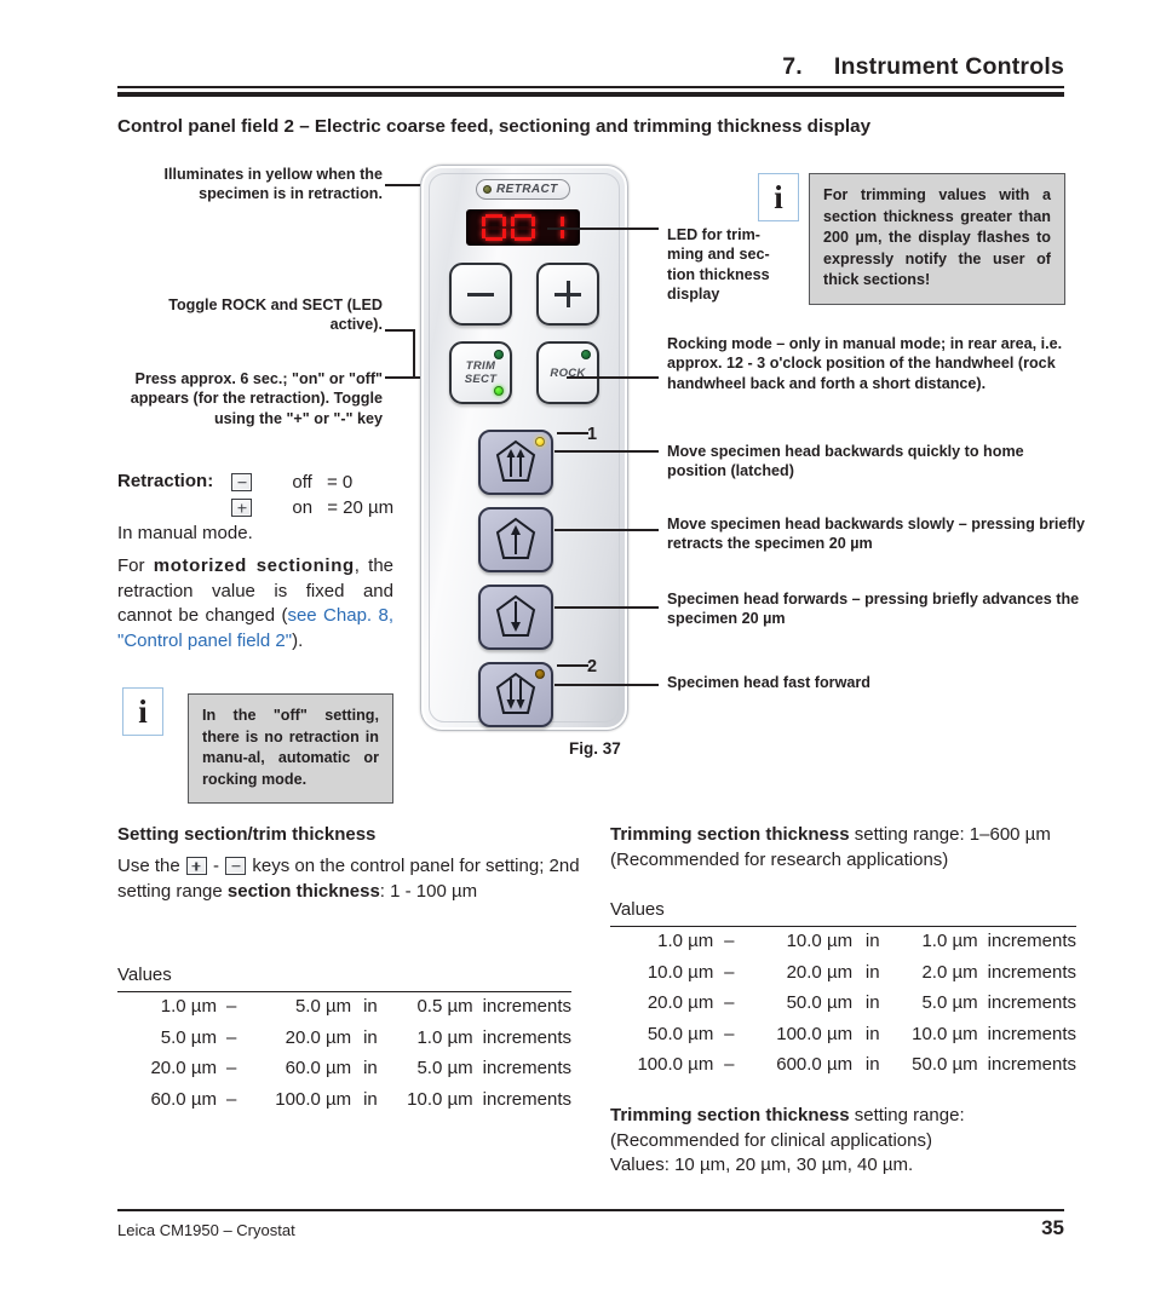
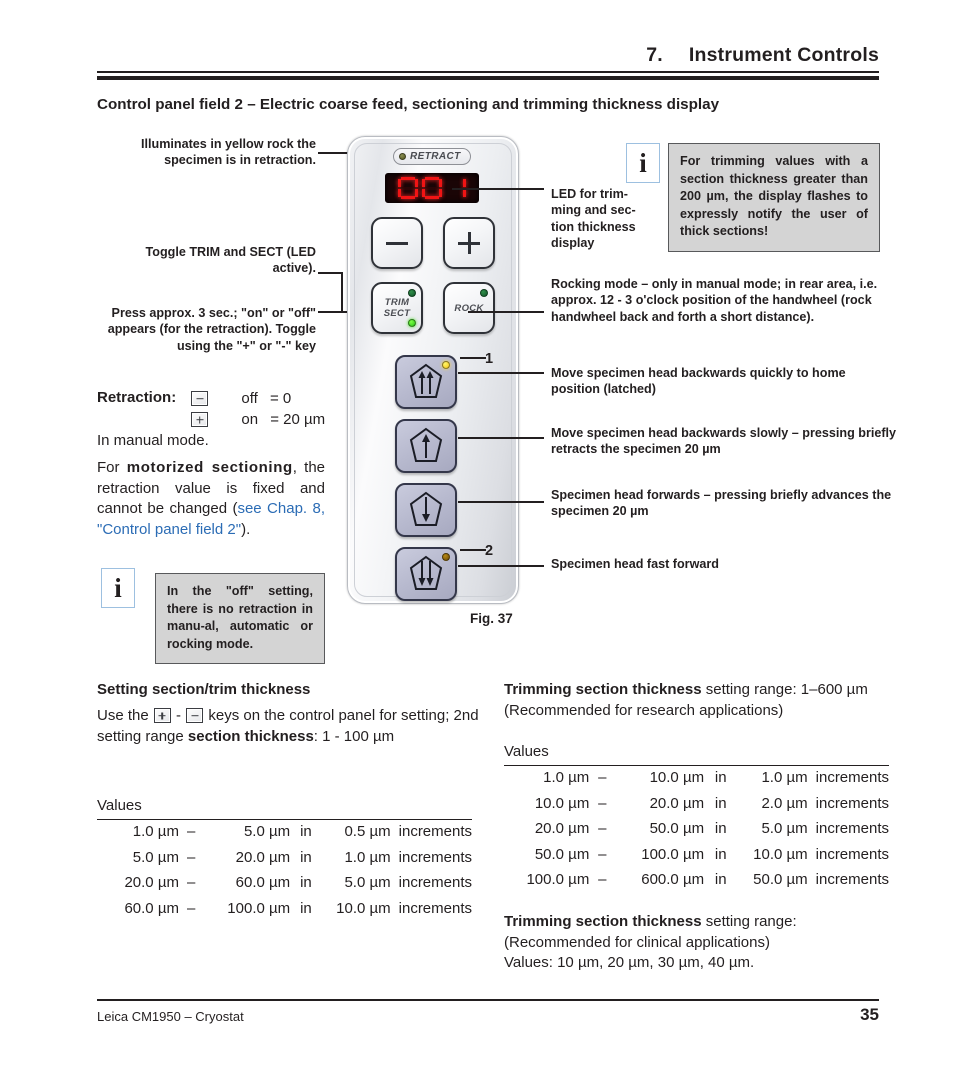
  7. Instrument Controls
  Control panel field 2 – Electric coarse feed, sectioning and trimming thickness display
- Illuminates in yellow when the specimen is in retraction.
+ Illuminates in yellow rock the specimen is in retraction.
- Toggle ROCK and SECT (LED active).
+ Toggle TRIM and SECT (LED active).
- Press approx. 6 sec.; "on" or "off" appears (for the retraction). Toggle using the "+" or "-" key
+ Press approx. 3 sec.; "on" or "off" appears (for the retraction). Toggle using the "+" or "-" key
  RETRACT
  TRIM
  SECT
  ROCK
  1
  2
  Fig. 37
  LED for trim-ming and sec-tion thickness display
  Rocking mode – only in manual mode; in rear area, i.e. approx. 12 - 3 o'clock position of the handwheel (rock handwheel back and forth a short distance).
  Move specimen head backwards quickly to home position (latched)
  Move specimen head backwards slowly – pressing briefly retracts the specimen 20 µm
  Specimen head forwards – pressing briefly advances the specimen 20 µm
  Specimen head fast forward
  i
  For trimming values with a section thickness greater than 200 µm, the display flashes to expressly notify the user of thick sections!
  Retraction
  :
  off = 0
  on = 20 µm
  In manual mode.
  For motorized sectioning, the retraction value is fixed and cannot be changed (see Chap. 8, "Control panel field 2").
  i
  In the "off" setting, there is no retraction in manu-al, automatic or rocking mode.
  Setting section/trim thickness
  Use the - keys on the control panel for setting; 2nd setting range section thickness: 1 - 100 µm
  Values
  1.0 µm	–	5.0 µm	in	0.5 µm	increments
  5.0 µm	–	20.0 µm	in	1.0 µm	increments
  20.0 µm	–	60.0 µm	in	5.0 µm	increments
  60.0 µm	–	100.0 µm	in	10.0 µm	increments
  Trimming section thickness setting range: 1–600 µm
  (Recommended for research applications)
  Values
  1.0 µm	–	10.0 µm	in	1.0 µm	increments
  10.0 µm	–	20.0 µm	in	2.0 µm	increments
  20.0 µm	–	50.0 µm	in	5.0 µm	increments
  50.0 µm	–	100.0 µm	in	10.0 µm	increments
  100.0 µm	–	600.0 µm	in	50.0 µm	increments
  Trimming section thickness setting range:
  (Recommended for clinical applications)
  Values: 10 µm, 20 µm, 30 µm, 40 µm.
  Leica CM1950 – Cryostat
  35
